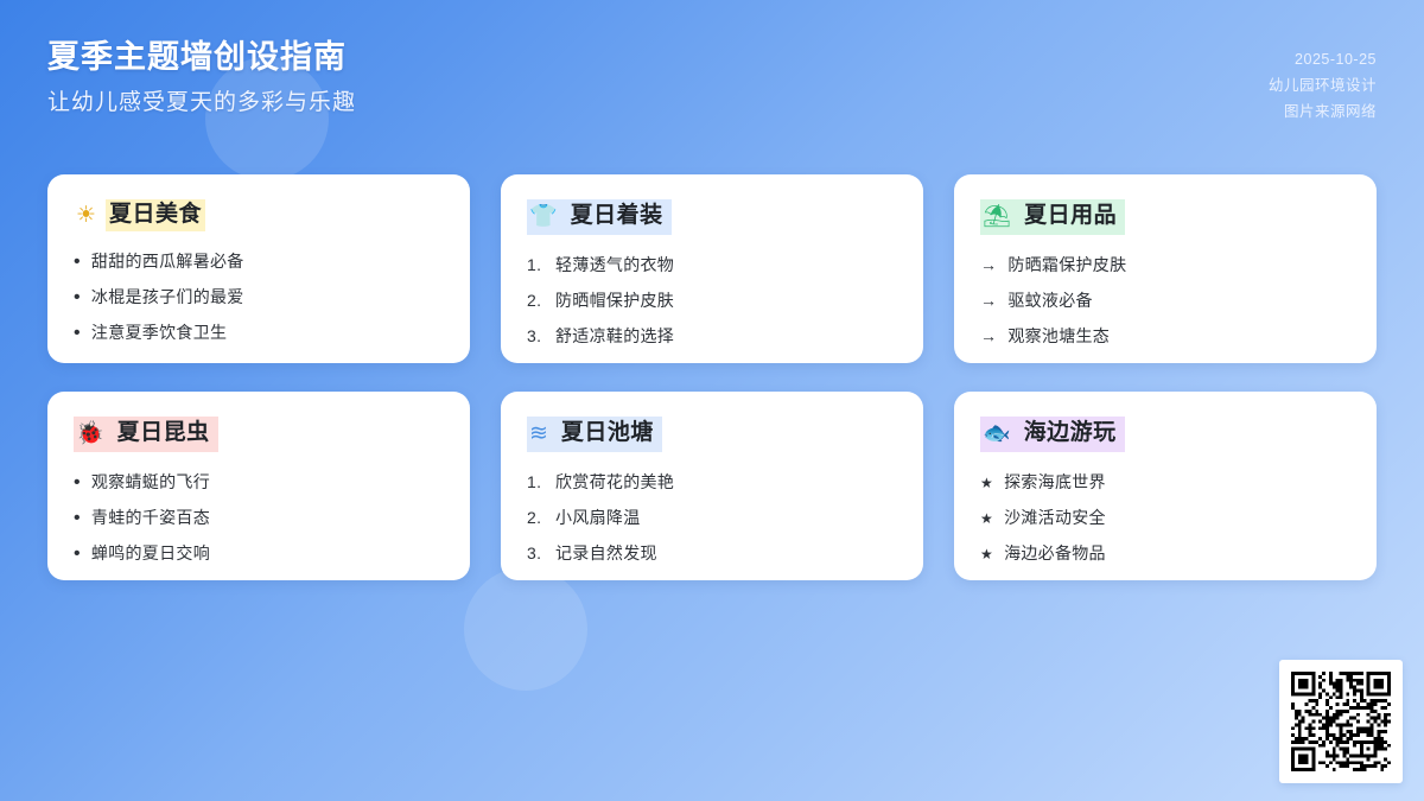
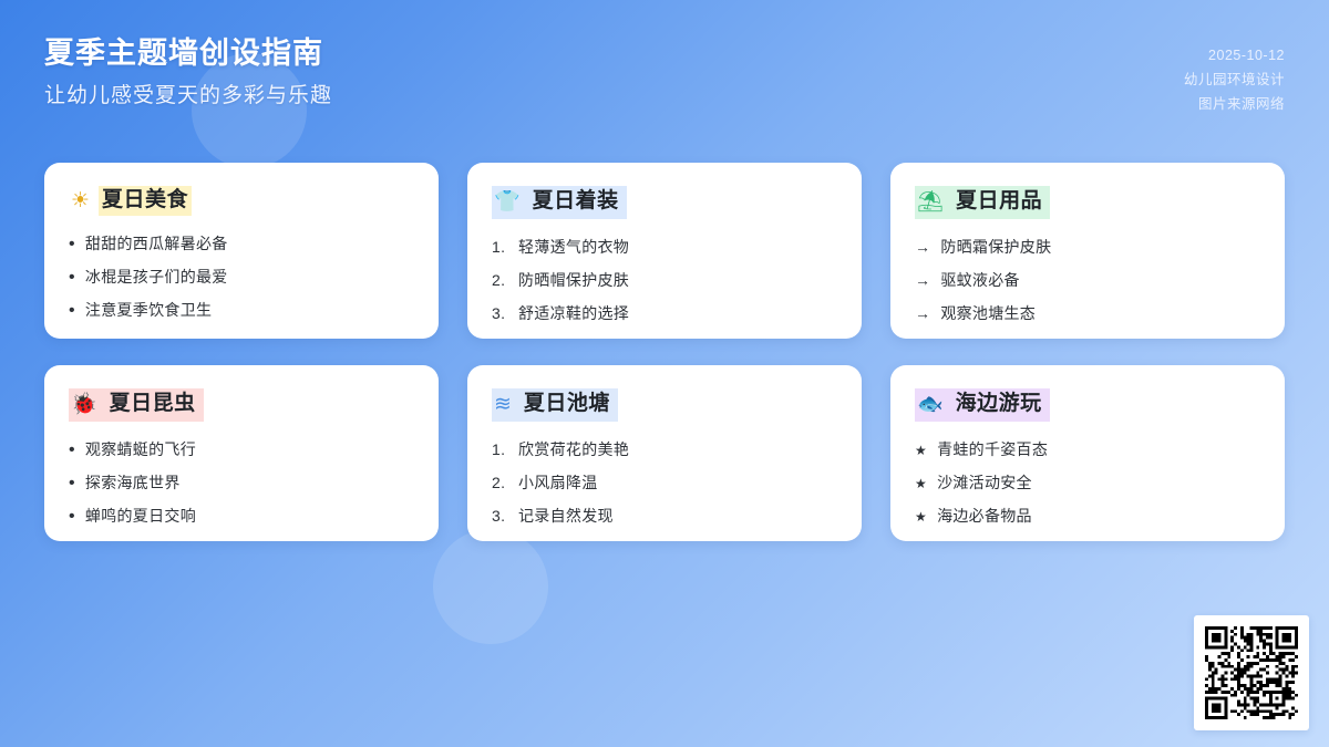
  夏季主题墙创设指南
  让幼儿感受夏天的多彩与乐趣
- 2025-10-25
+ 2025-10-12
  幼儿园环境设计
  图片来源网络
  ☀
  夏日美食
  •
  甜甜的西瓜解暑必备
  •
  冰棍是孩子们的最爱
  •
  注意夏季饮食卫生
  👕
  夏日着装
  1.
  轻薄透气的衣物
  2.
  防晒帽保护皮肤
  3.
  舒适凉鞋的选择
  ⛱
  夏日用品
  →
  防晒霜保护皮肤
  →
  驱蚊液必备
  →
  观察池塘生态
  🐞
  夏日昆虫
  •
  观察蜻蜓的飞行
  •
- 青蛙的千姿百态
+ 探索海底世界
  •
  蝉鸣的夏日交响
  ≋
  夏日池塘
  1.
  欣赏荷花的美艳
  2.
  小风扇降温
  3.
  记录自然发现
  🐟
  海边游玩
  ★
- 探索海底世界
+ 青蛙的千姿百态
  ★
  沙滩活动安全
  ★
  海边必备物品
